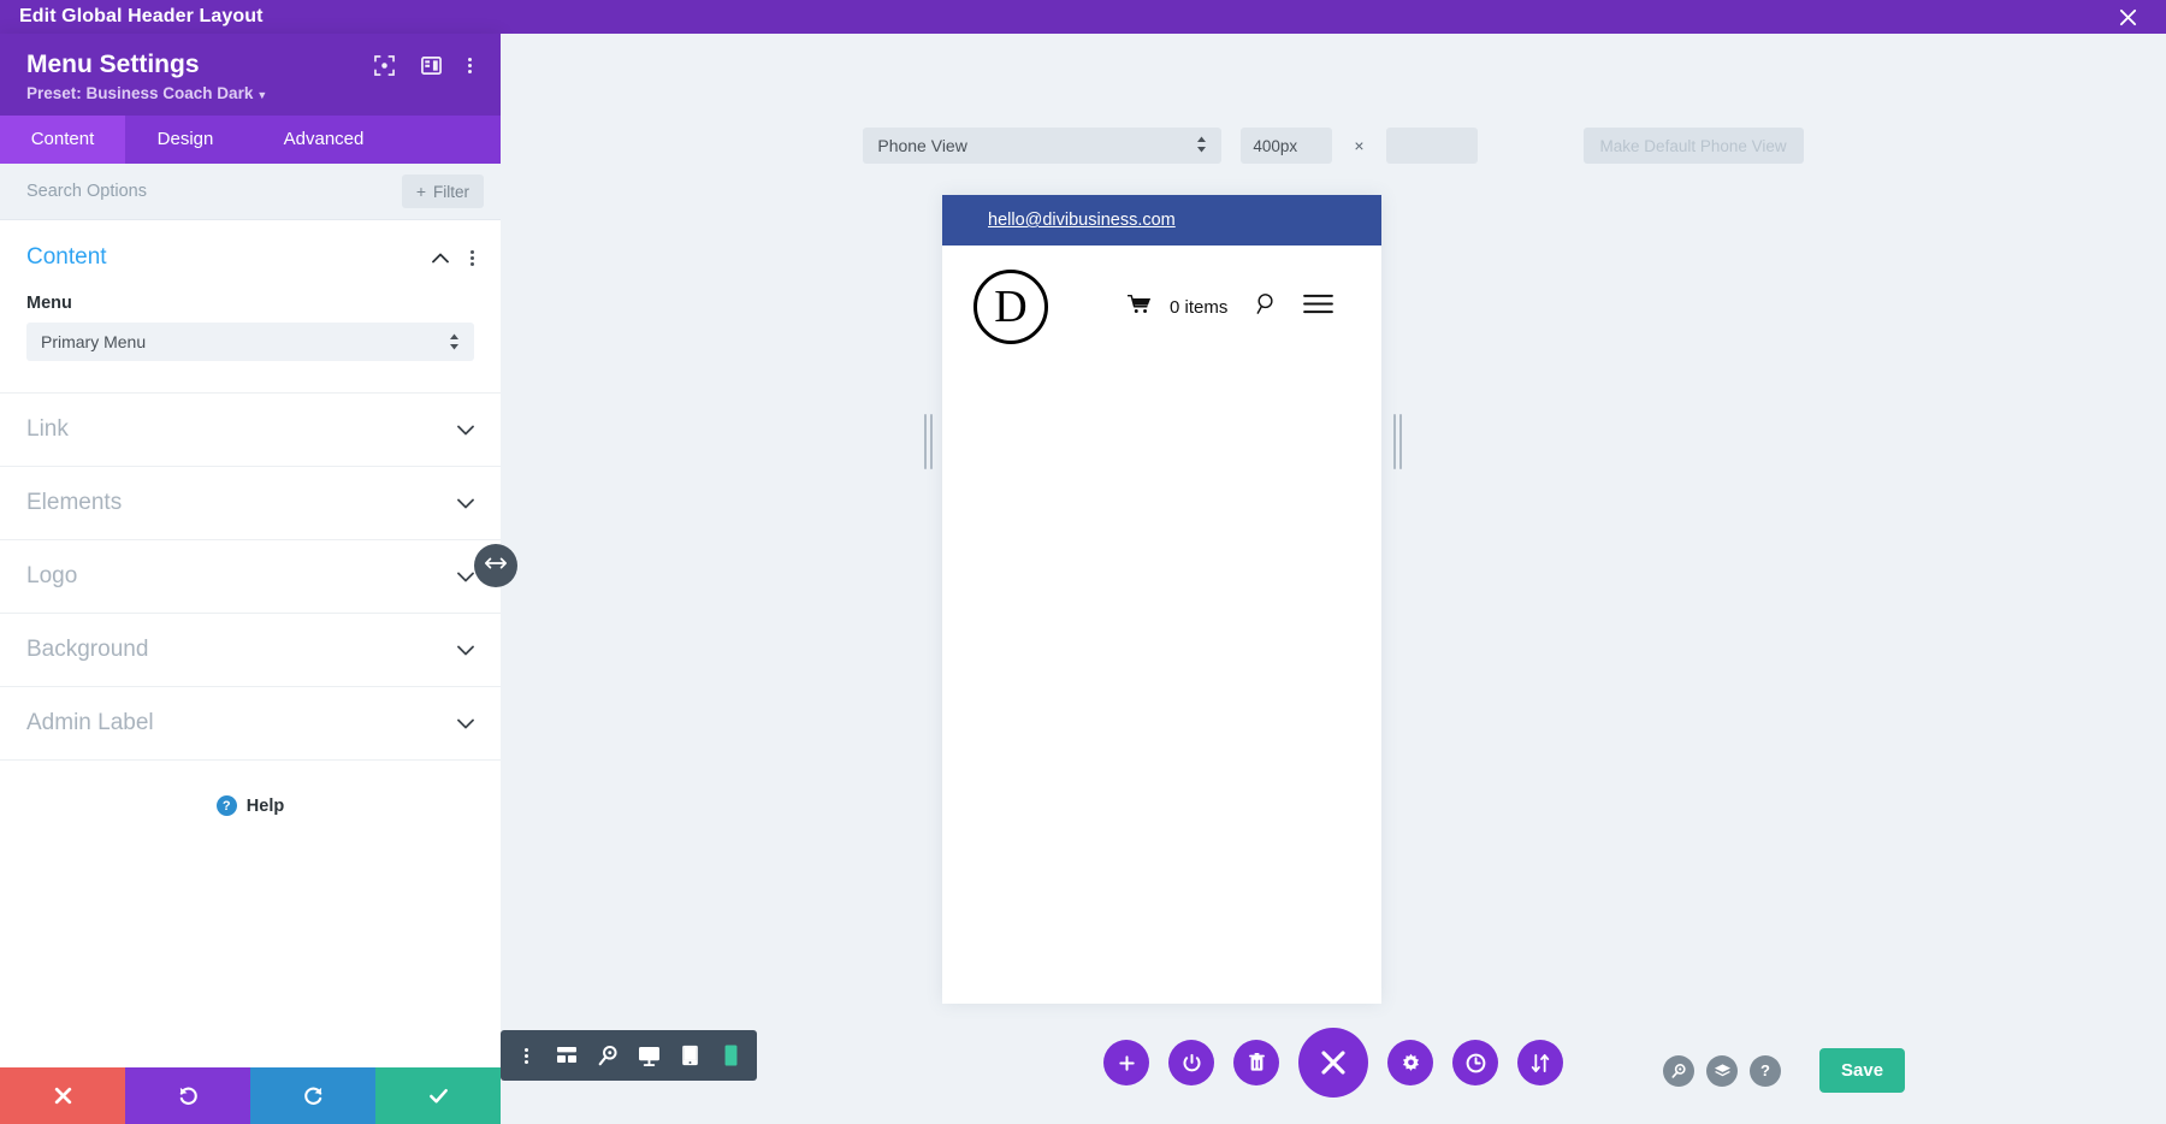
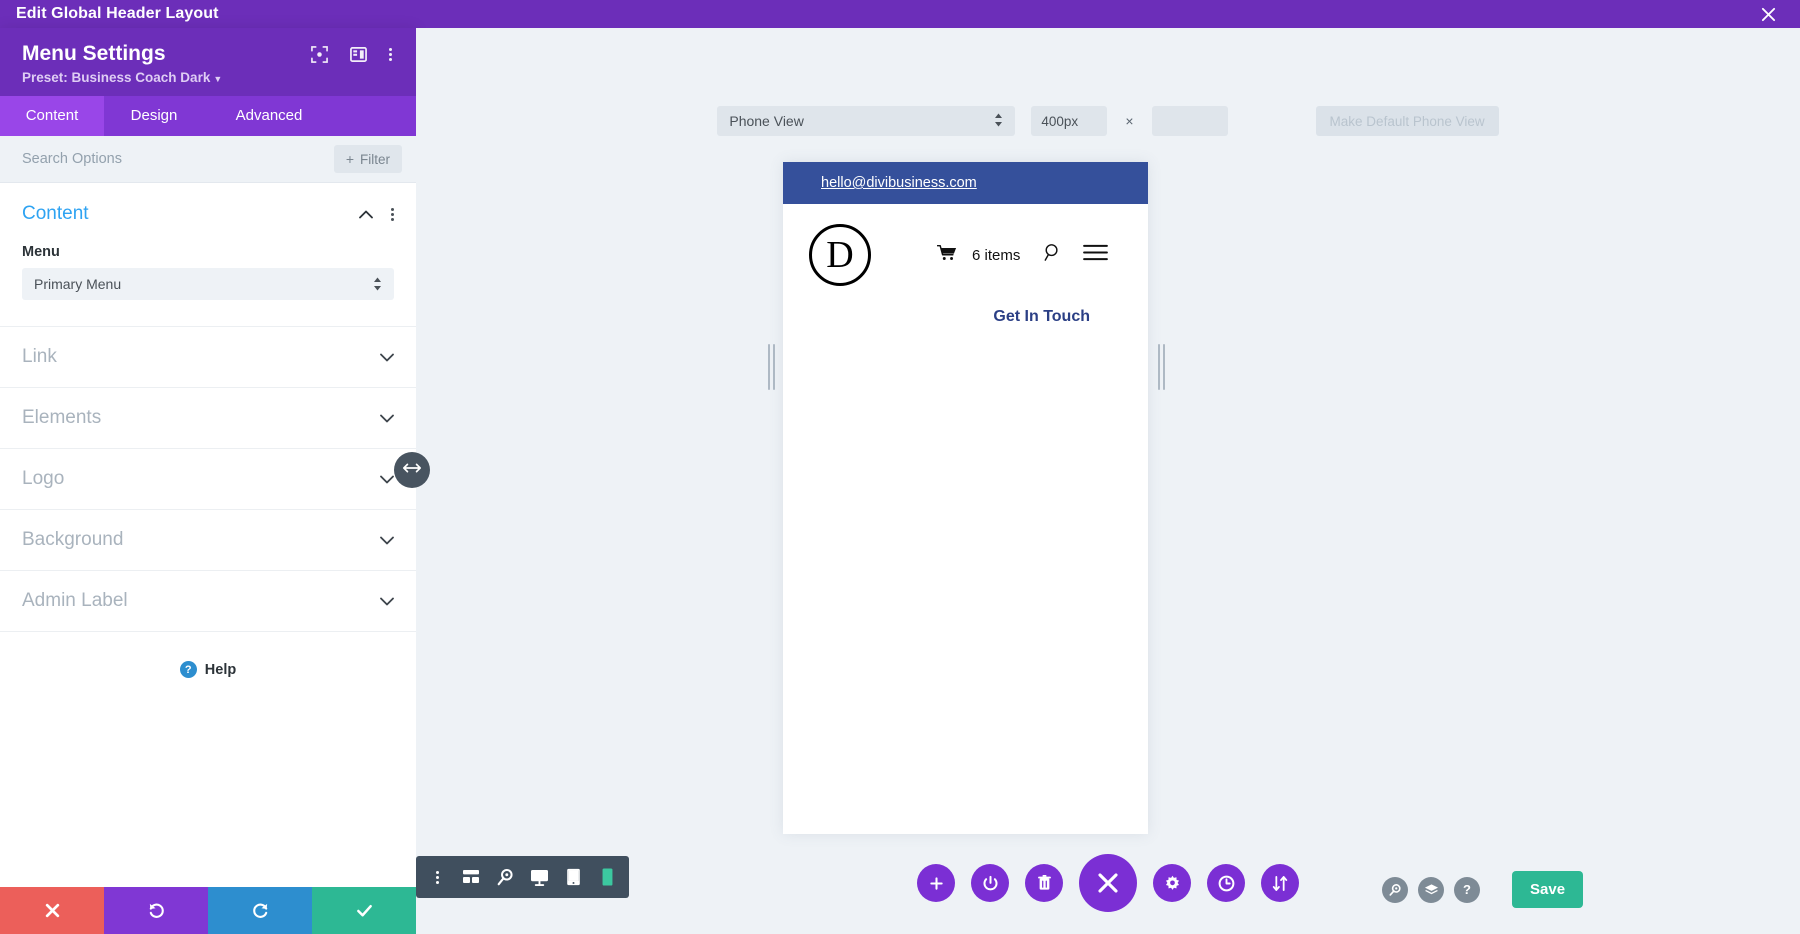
  Edit Global Header Layout
  Menu Settings
  Preset: Business Coach Dark ▼
  Content
  Design
  Advanced
  Search Options
  +
  Filter
  Content
  Menu
  Primary Menu
  Link
  Elements
  Logo
  Background
  Admin Label
  ?
  Help
  Phone View
  400px
  ×
  Make Default Phone View
  hello@divibusiness.com
  D
- 0 items
+ 6 items
+ Get In Touch
  ?
  Save
